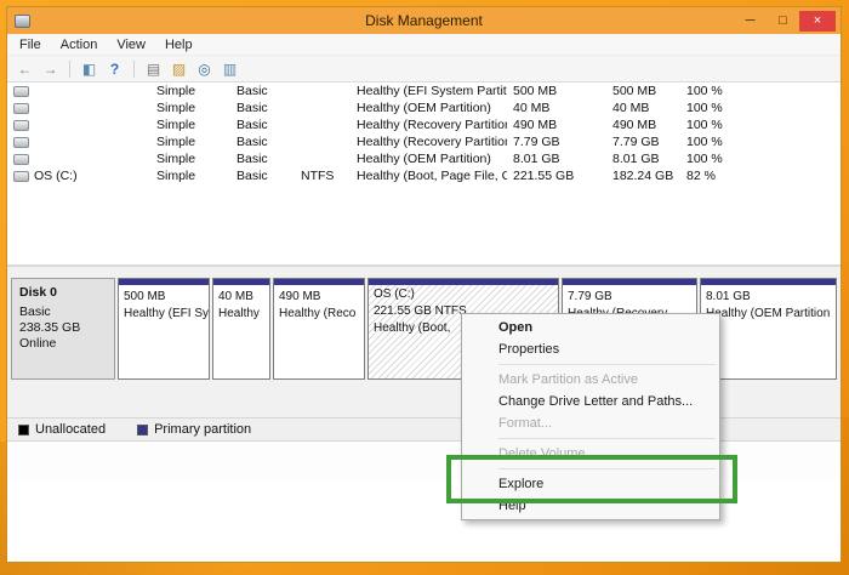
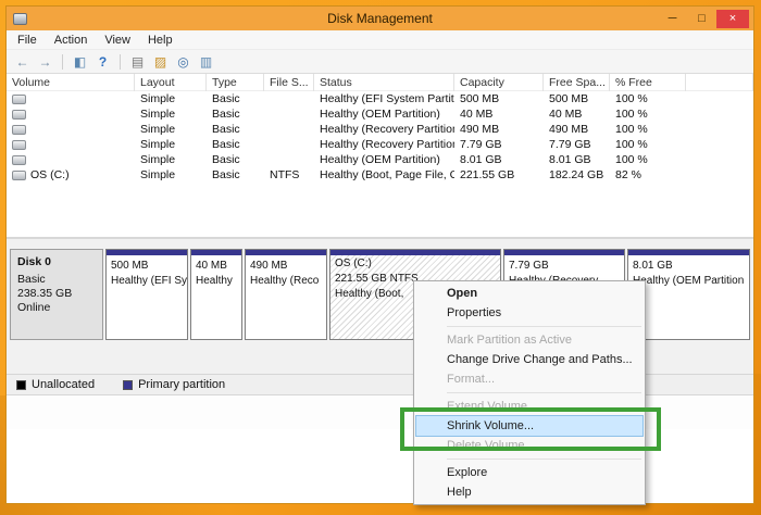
  Disk Management
  ─
  □
  ×
  File
  Action
  View
  Help
  ←
  →
  ◧
  ?
  ▤
  ▨
  ◎
  ▥
+ Volume
+ Layout
+ Type
+ File S...
+ Status
+ Capacity
+ Free Spa...
+ % Free
  Simple
  Basic
  Healthy (EFI System Partit
  500 MB
  500 MB
  100 %
  Simple
  Basic
  Healthy (OEM Partition)
  40 MB
  40 MB
  100 %
  Simple
  Basic
  Healthy (Recovery Partitio
  490 MB
  490 MB
  100 %
  Simple
  Basic
  Healthy (Recovery Partitio
  7.79 GB
  7.79 GB
  100 %
  Simple
  Basic
  Healthy (OEM Partition)
  8.01 GB
  8.01 GB
  100 %
  OS (C:)
  Simple
  Basic
  NTFS
  Healthy (Boot, Page File, C
  221.55 GB
  182.24 GB
  82 %
  Disk 0
  Basic
  238.35 GB
  Online
  500 MB
  Healthy (EFI Sy
  40 MB
  Healthy
  490 MB
  Healthy (Reco
  OS (C:)
  221.55 GB NTFS
  Healthy (Boot,
  7.79 GB
  8.01 GB
  althy (OEM Partition
  Unallocated
  Primary partition
  Open
  Properties
  Mark Partition as Active
- Change Drive Letter and Paths...
+ Change Drive Change and Paths...
  Format...
+ Extend Volume...
+ Shrink Volume...
  Delete Volume...
  Explore
  Help
